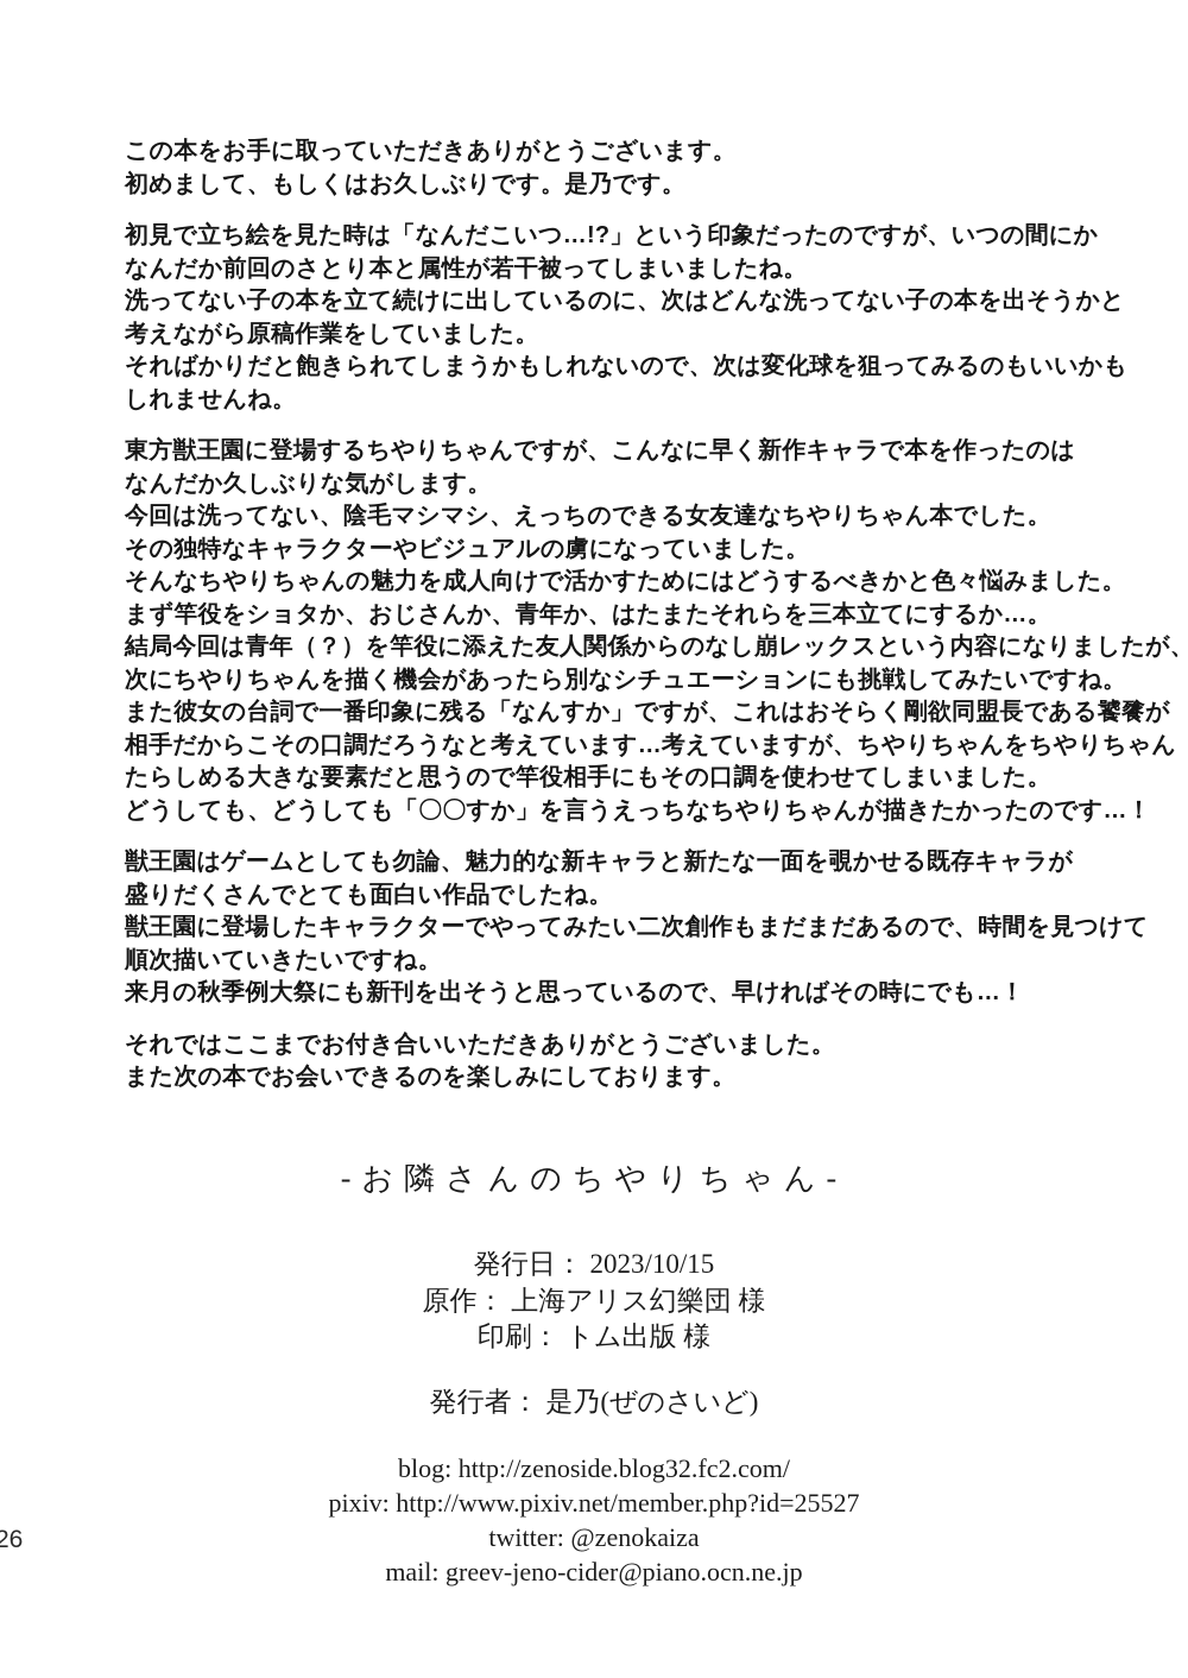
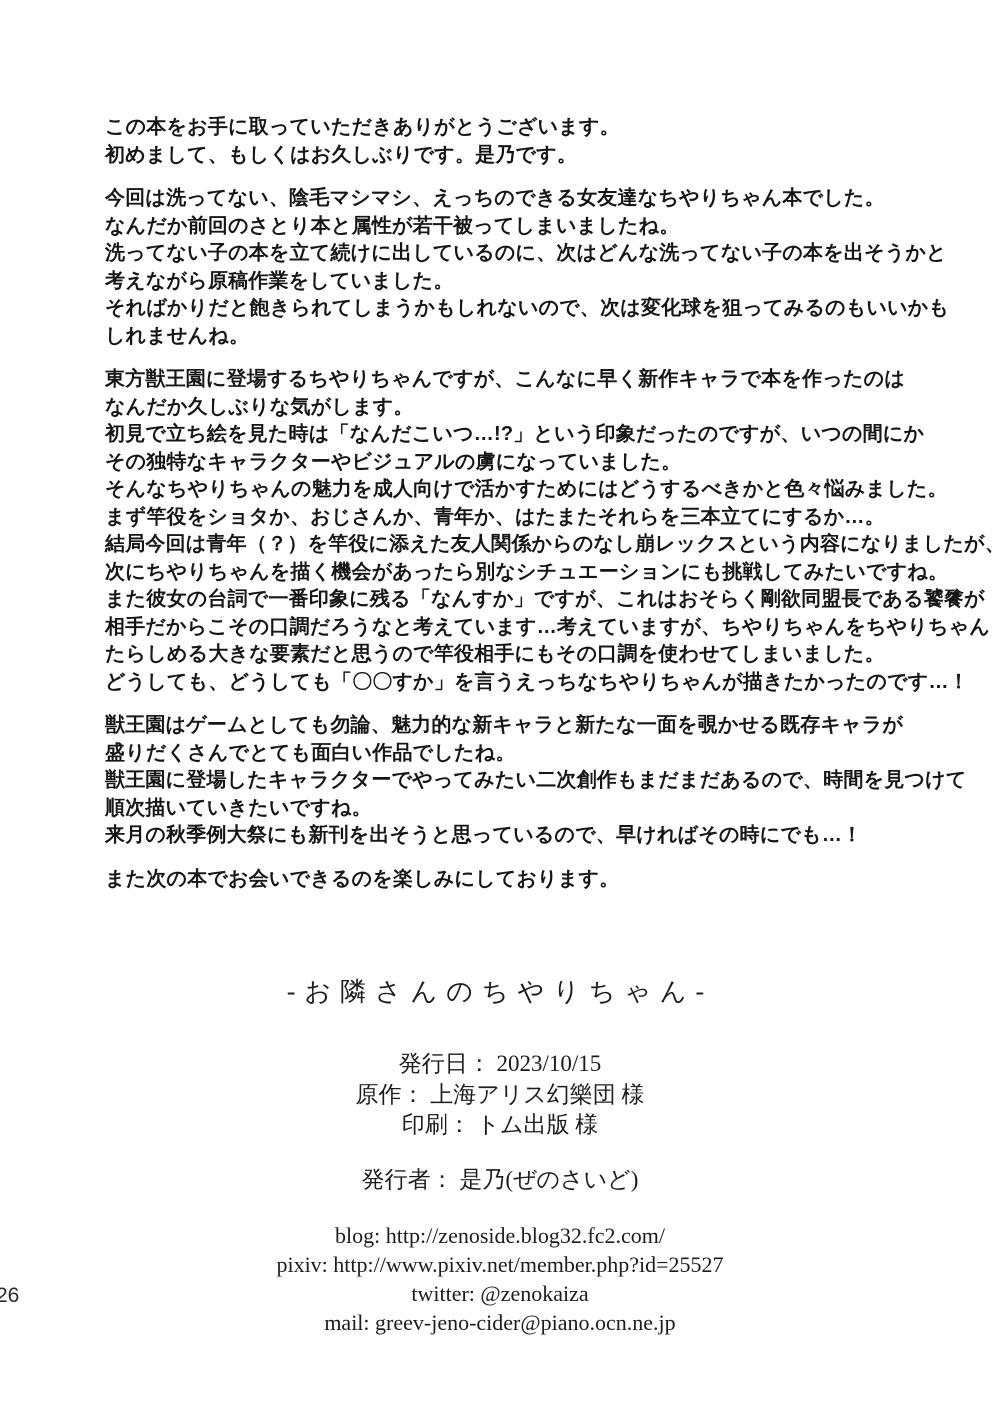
  この本をお手に取っていただきありがとうございます。
  初めまして、もしくはお久しぶりです。是乃です。
- 初見で立ち絵を見た時は「なんだこいつ…!?」という印象だったのですが、いつの間にか
+ 今回は洗ってない、陰毛マシマシ、えっちのできる女友達なちやりちゃん本でした。
  なんだか前回のさとり本と属性が若干被ってしまいましたね。
  洗ってない子の本を立て続けに出しているのに、次はどんな洗ってない子の本を出そうかと
  考えながら原稿作業をしていました。
  そればかりだと飽きられてしまうかもしれないので、次は変化球を狙ってみるのもいいかも
  しれませんね。
  東方獣王園に登場するちやりちゃんですが、こんなに早く新作キャラで本を作ったのは
  なんだか久しぶりな気がします。
- 今回は洗ってない、陰毛マシマシ、えっちのできる女友達なちやりちゃん本でした。
+ 初見で立ち絵を見た時は「なんだこいつ…!?」という印象だったのですが、いつの間にか
  その独特なキャラクターやビジュアルの虜になっていました。
  そんなちやりちゃんの魅力を成人向けで活かすためにはどうするべきかと色々悩みました。
  まず竿役をショタか、おじさんか、青年か、はたまたそれらを三本立てにするか…。
  結局今回は青年（？）を竿役に添えた友人関係からのなし崩レックスという内容になりましたが、
  次にちやりちゃんを描く機会があったら別なシチュエーションにも挑戦してみたいですね。
  また彼女の台詞で一番印象に残る「なんすか」ですが、これはおそらく剛欲同盟長である饕餮が
  相手だからこその口調だろうなと考えています…考えていますが、ちやりちゃんをちやりちゃん
  たらしめる大きな要素だと思うので竿役相手にもその口調を使わせてしまいました。
  どうしても、どうしても「〇〇すか」を言うえっちなちやりちゃんが描きたかったのです…！
  獣王園はゲームとしても勿論、魅力的な新キャラと新たな一面を覗かせる既存キャラが
  盛りだくさんでとても面白い作品でしたね。
  獣王園に登場したキャラクターでやってみたい二次創作もまだまだあるので、時間を見つけて
  順次描いていきたいですね。
  来月の秋季例大祭にも新刊を出そうと思っているので、早ければその時にでも…！
- それではここまでお付き合いいただきありがとうございました。
  また次の本でお会いできるのを楽しみにしております。
  -お隣さんのちやりちゃん-
  発行日： 2023/10/15
  原作： 上海アリス幻樂団 様
  印刷： トム出版 様
  発行者： 是乃(ぜのさいど)
  blog: http://zenoside.blog32.fc2.com/
  pixiv: http://www.pixiv.net/member.php?id=25527
  twitter: @zenokaiza
  mail: greev-jeno-cider@piano.ocn.ne.jp
  26
